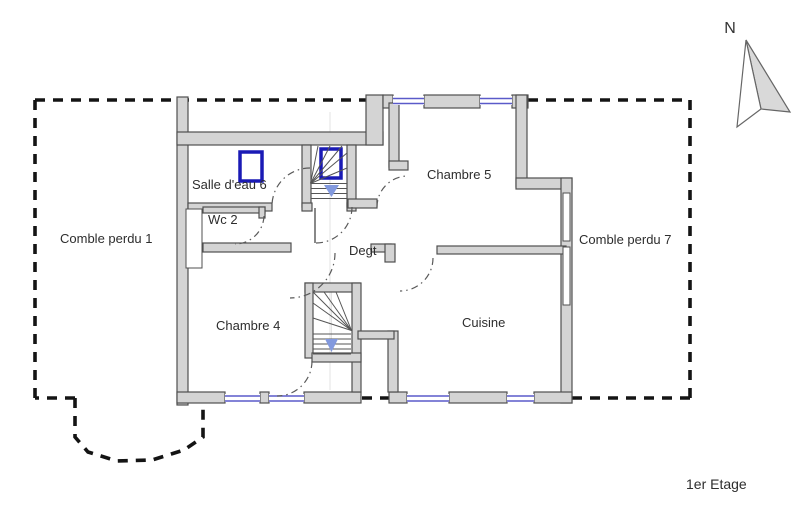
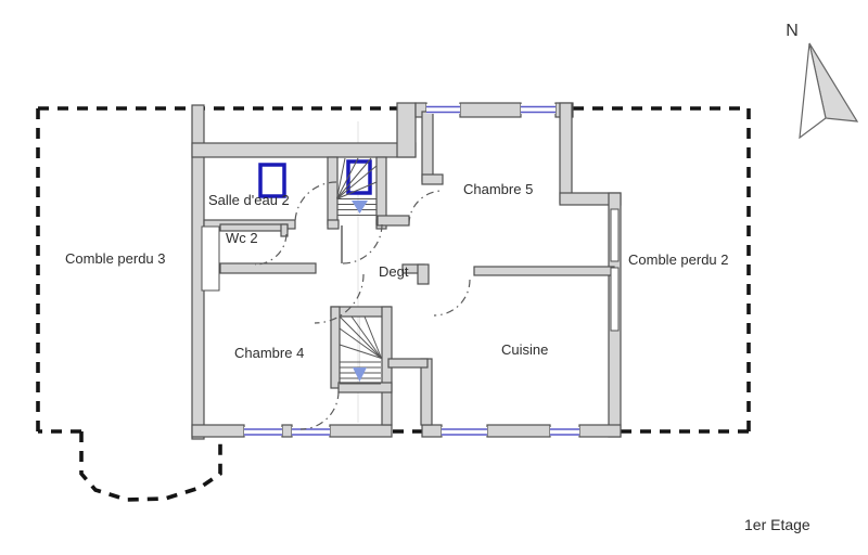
  N
- Salle d'eau 6
+ Salle d'eau 2
  Wc 2
  Chambre 5
  Degt
  Chambre 4
  Cuisine
- Comble perdu 1
+ Comble perdu 3
- Comble perdu 7
+ Comble perdu 2
  1er Etage
